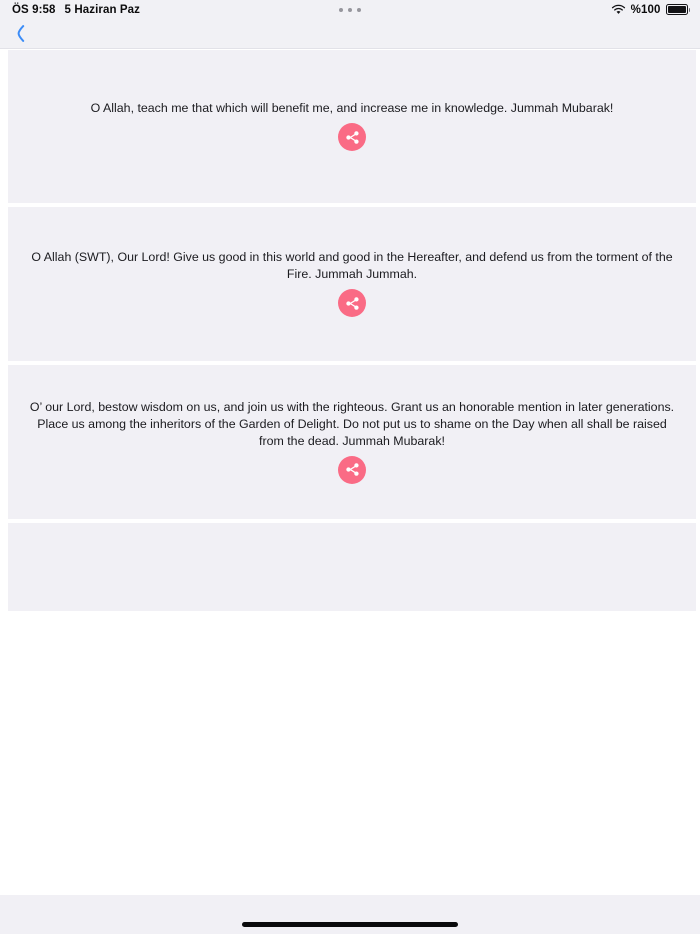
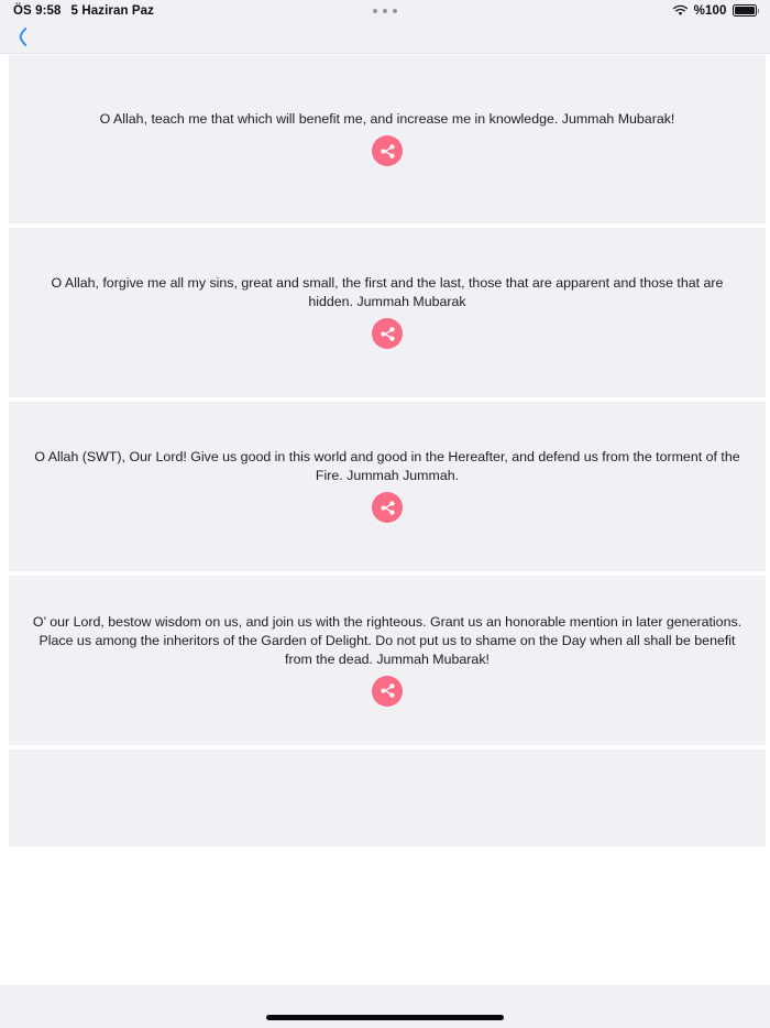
  ÖS 9:58
  5 Haziran Paz
  %100
  O Allah, teach me that which will benefit me, and increase me in knowledge. Jummah Mubarak!
+ O Allah, forgive me all my sins, great and small, the first and the last, those that are apparent and those that are hidden. Jummah Mubarak
  O Allah (SWT), Our Lord! Give us good in this world and good in the Hereafter, and defend us from the torment of the Fire. Jummah Jummah.
- O’ our Lord, bestow wisdom on us, and join us with the righteous. Grant us an honorable mention in later generations. Place us among the inheritors of the Garden of Delight. Do not put us to shame on the Day when all shall be raised from the dead. Jummah Mubarak!
+ O’ our Lord, bestow wisdom on us, and join us with the righteous. Grant us an honorable mention in later generations. Place us among the inheritors of the Garden of Delight. Do not put us to shame on the Day when all shall be benefit from the dead. Jummah Mubarak!
